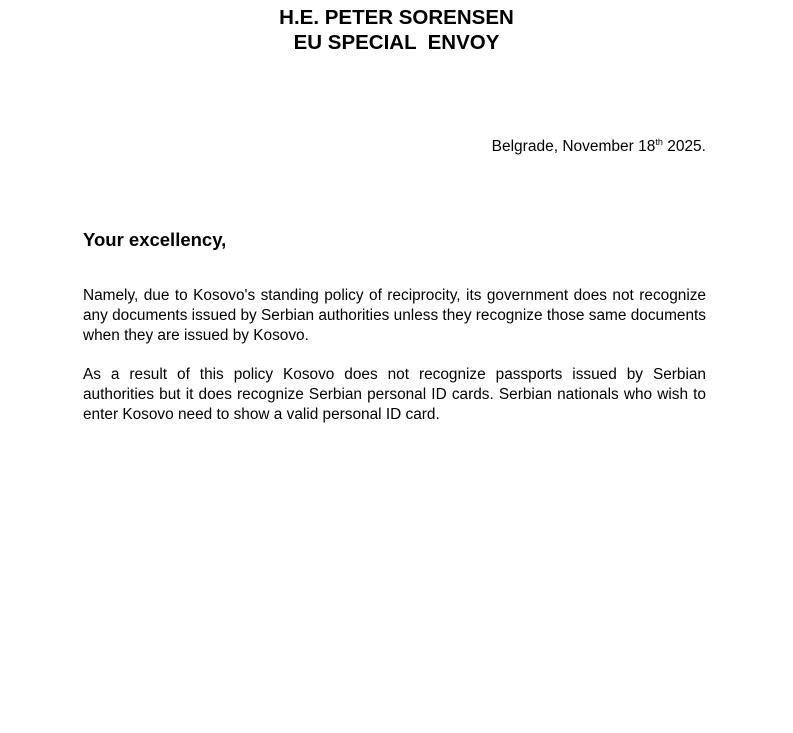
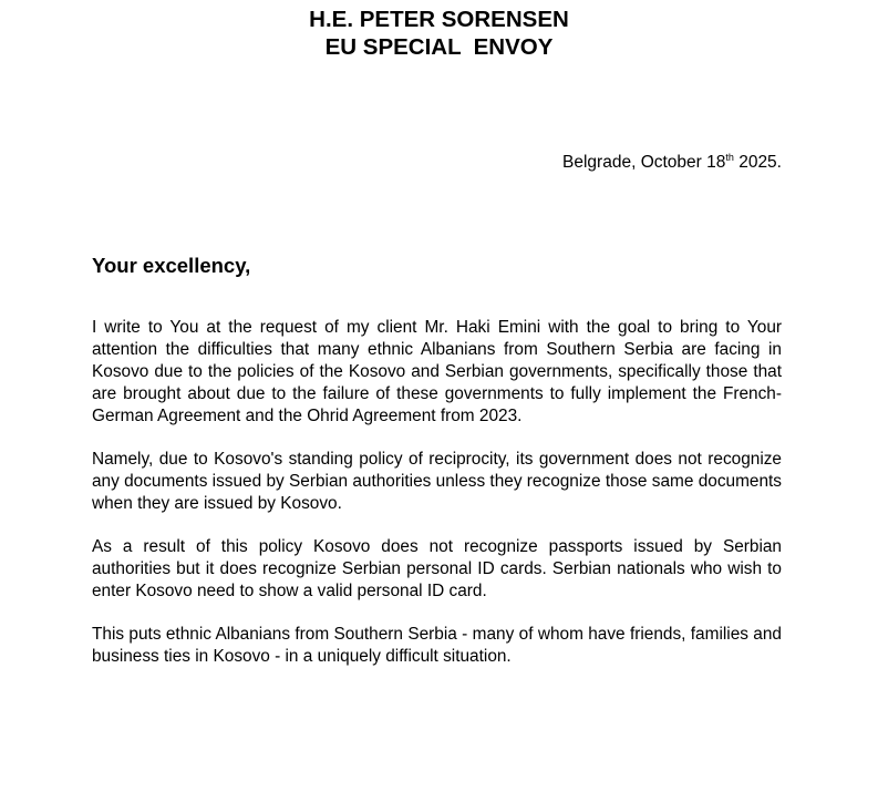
  H.E. PETER SORENSEN
  EU SPECIAL ENVOY
- Belgrade, November 18th 2025.
+ Belgrade, October 18th 2025.
  Your excellency,
+ I write to You at the request of my client Mr. Haki Emini with the goal to bring to Your attention the difficulties that many ethnic Albanians from Southern Serbia are facing in Kosovo due to the policies of the Kosovo and Serbian governments, specifically those that are brought about due to the failure of these governments to fully implement the French-German Agreement and the Ohrid Agreement from 2023.
  Namely, due to Kosovo's standing policy of reciprocity, its government does not recognize any documents issued by Serbian authorities unless they recognize those same documents when they are issued by Kosovo.
  As a result of this policy Kosovo does not recognize passports issued by Serbian authorities but it does recognize Serbian personal ID cards. Serbian nationals who wish to enter Kosovo need to show a valid personal ID card.
+ This puts ethnic Albanians from Southern Serbia - many of whom have friends, families and business ties in Kosovo - in a uniquely difficult situation.
